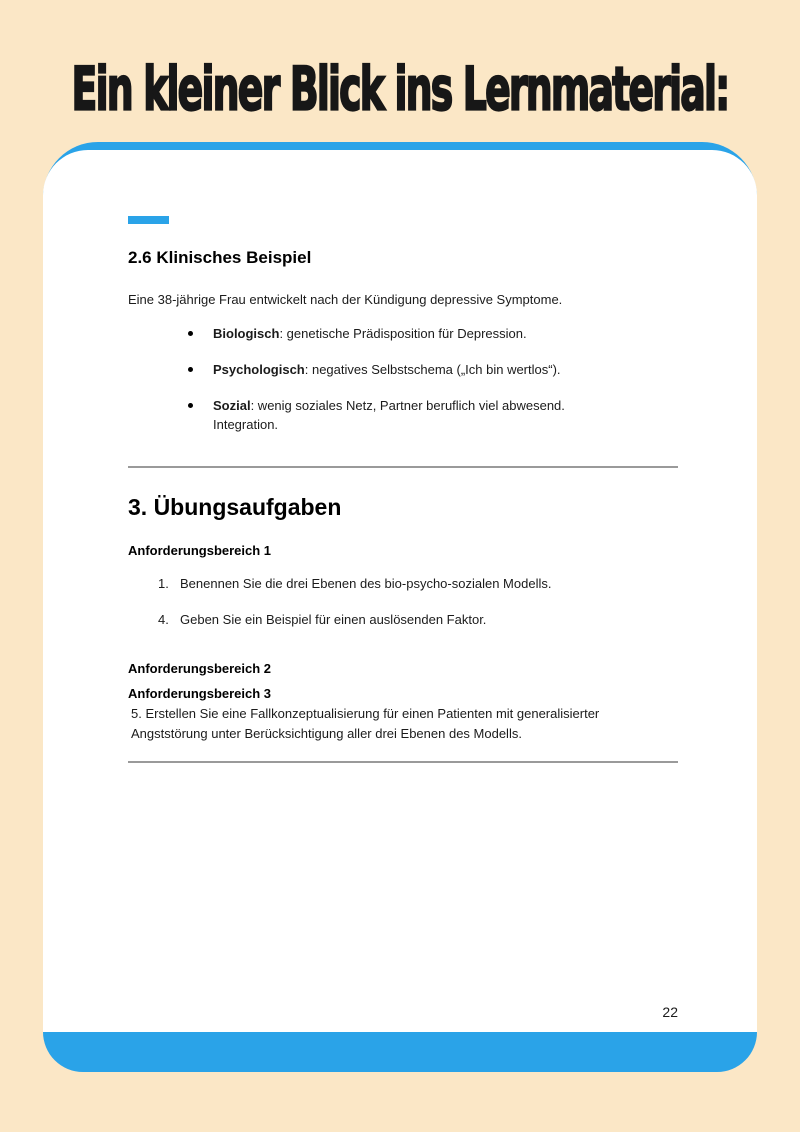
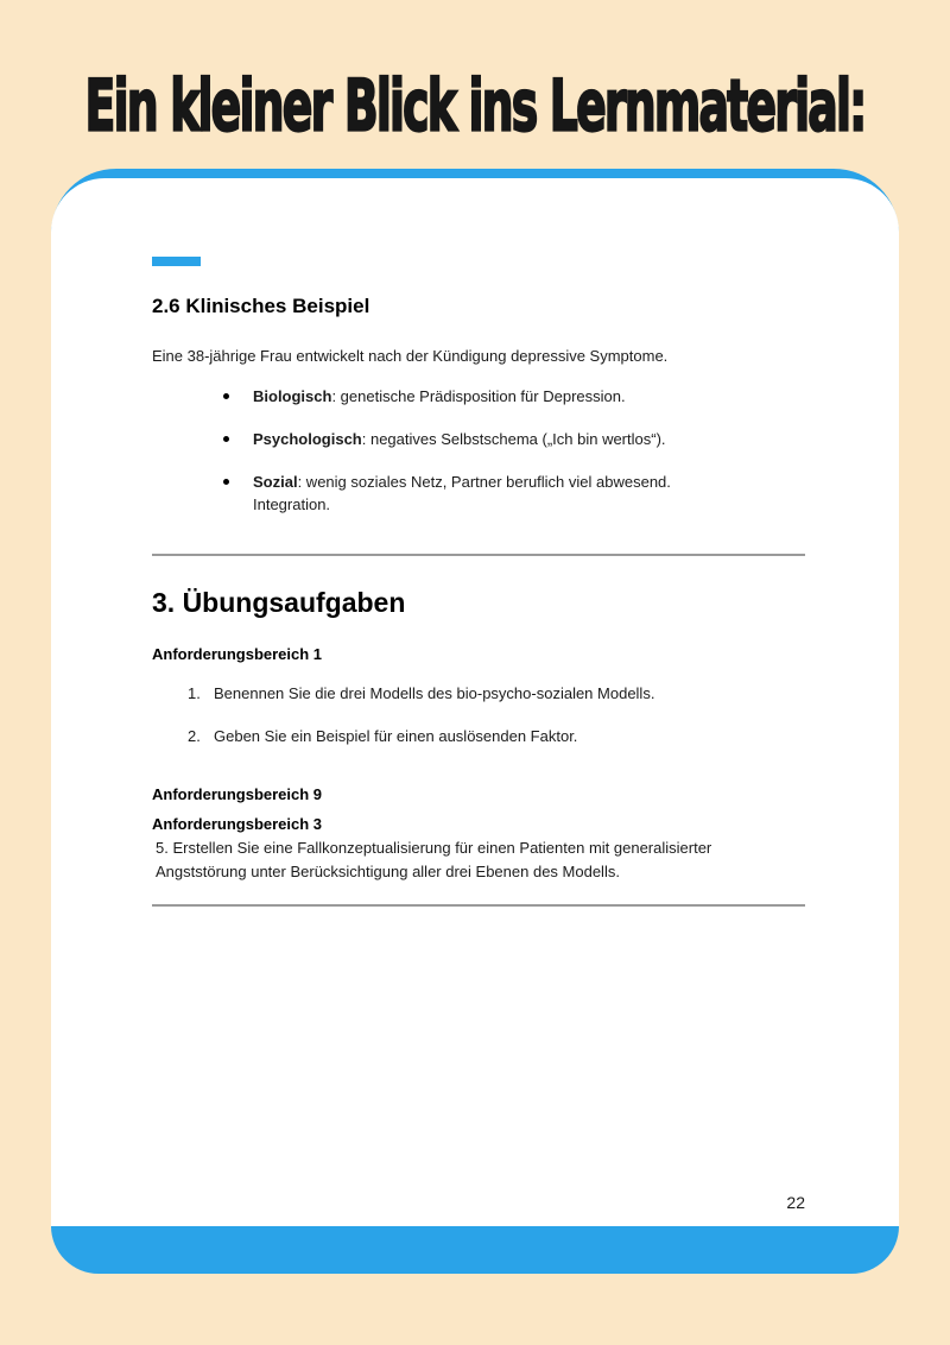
  Ein kleiner Blick ins Lernmaterial:
  2.6 Klinisches Beispiel
  Eine 38-jährige Frau entwickelt nach der Kündigung depressive Symptome.
  Biologisch: genetische Prädisposition für Depression.
  Psychologisch: negatives Selbstschema („Ich bin wertlos“).
  Sozial: wenig soziales Netz, Partner beruflich viel abwesend.
  Integration.
  3. Übungsaufgaben
  Anforderungsbereich 1
  1.
- Benennen Sie die drei Ebenen des bio-psycho-sozialen Modells.
+ Benennen Sie die drei Modells des bio-psycho-sozialen Modells.
- 4.
+ 2.
  Geben Sie ein Beispiel für einen auslösenden Faktor.
- Anforderungsbereich 2
+ Anforderungsbereich 9
  Anforderungsbereich 3
  5. Erstellen Sie eine Fallkonzeptualisierung für einen Patienten mit generalisierter Angststörung unter Berücksichtigung aller drei Ebenen des Modells.
  22
